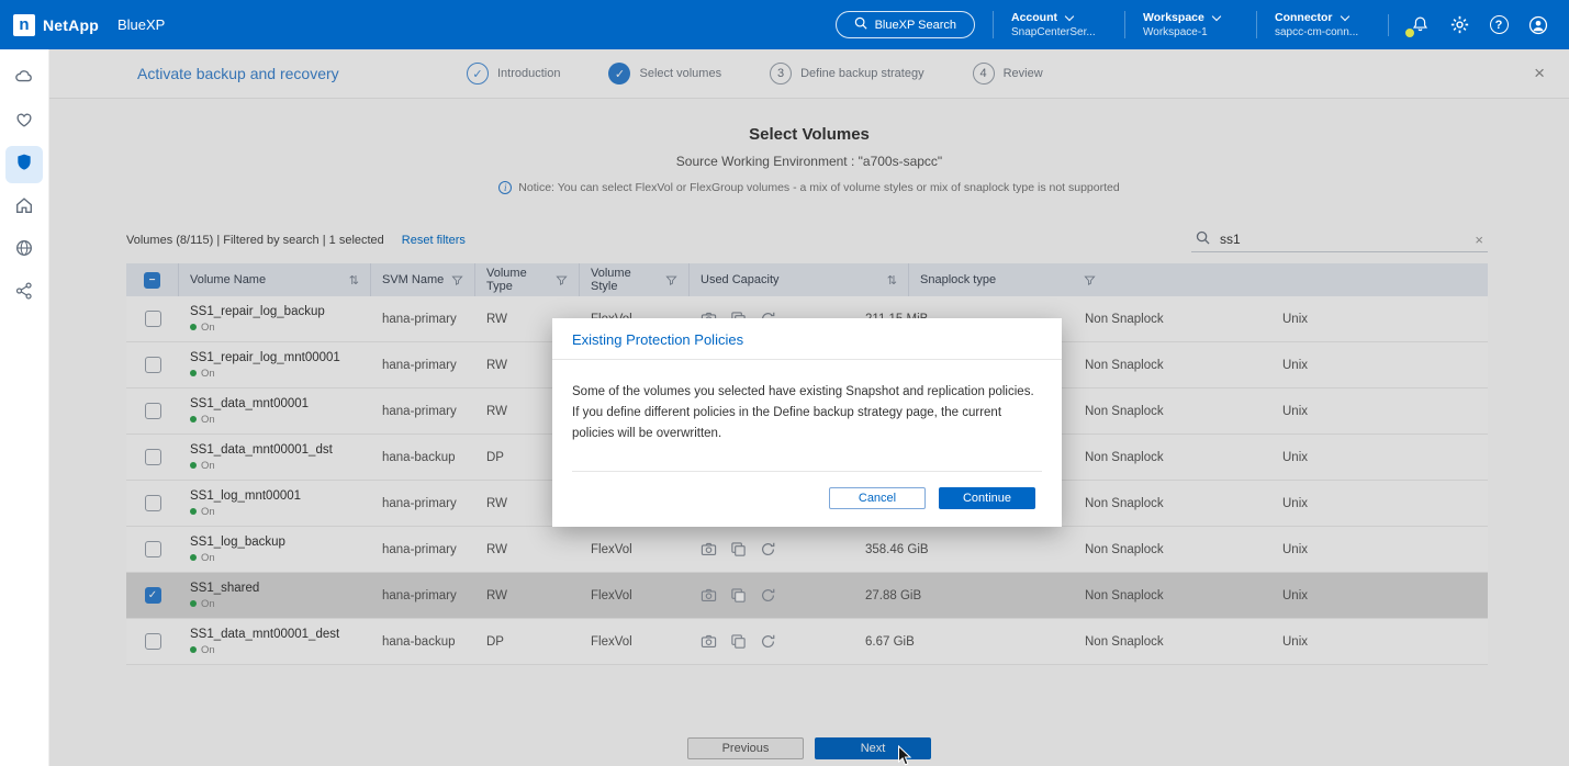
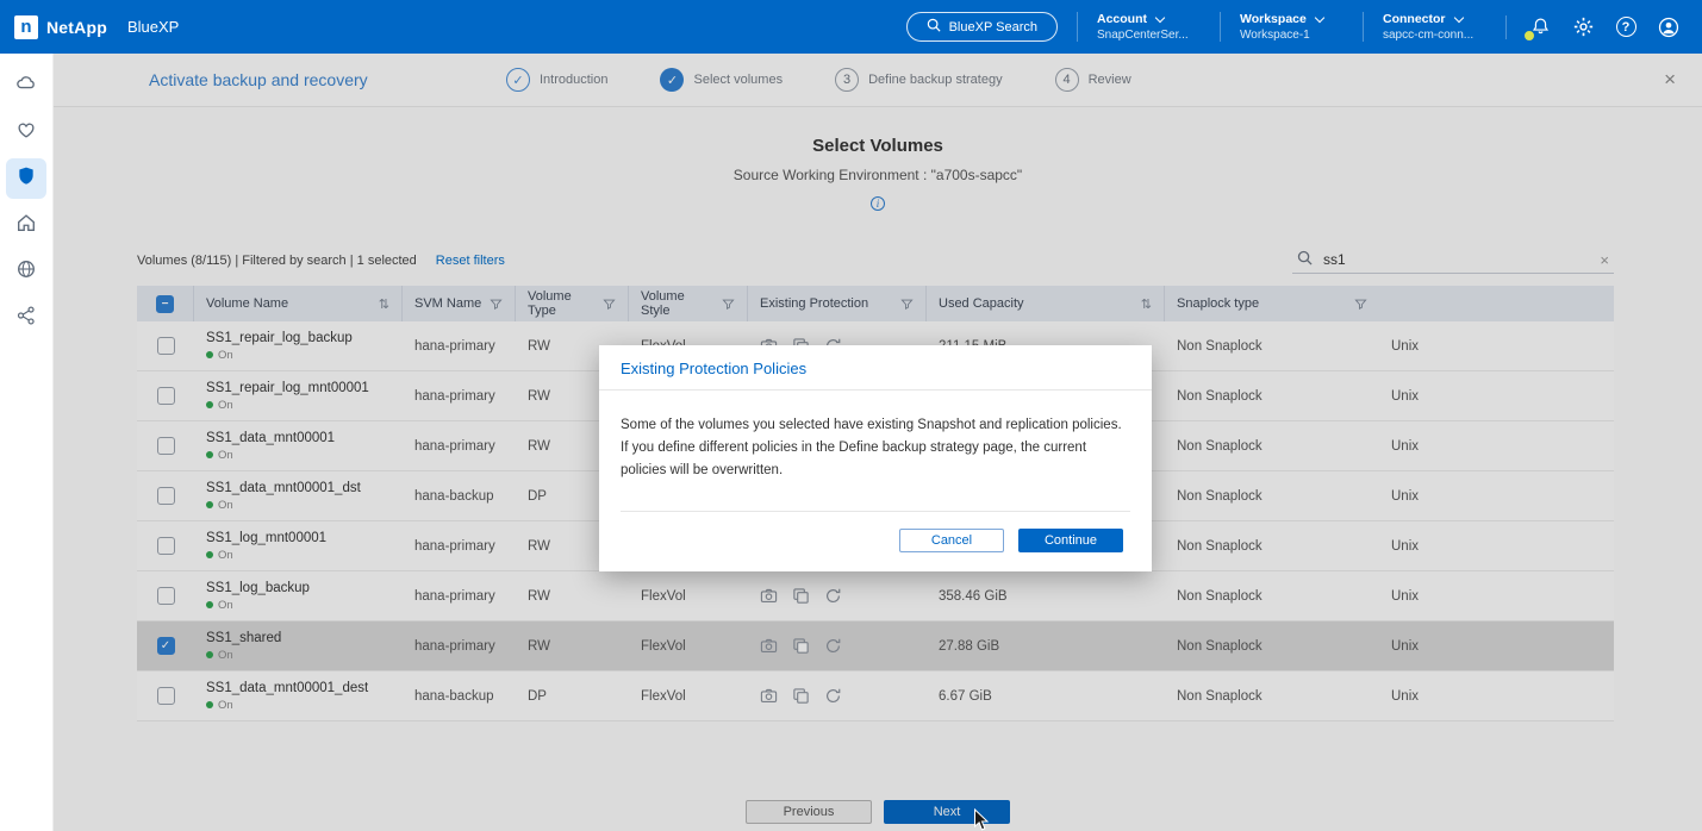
  n
  NetApp
  BlueXP
  BlueXP Search
  Account
  SnapCenterSer...
  Workspace
  Workspace-1
  Connector
  sapcc-cm-conn...
  ?
  Activate backup and recovery
  ✓
  Introduction
  ✓
  Select volumes
  3
  Define backup strategy
  4
  Review
  ×
  Select Volumes
  Source Working Environment : "a700s-sapcc"
  i
- Notice: You can select FlexVol or FlexGroup volumes - a mix of volume styles or mix of snaplock type is not supported
  Volumes (8/115) | Filtered by search | 1 selected
  Reset filters
  ss1
  ×
  Volume Name
  ⇅
  SVM Name
  Volume Type
  Volume Style
+ Existing Protection
  Used Capacity
  ⇅
  Snaplock type
  SS1_repair_log_backup
  On
  hana-primary
  RW
  Non Snaplock
  Unix
  SS1_repair_log_mnt00001
  On
  hana-primary
  RW
  Non Snaplock
  Unix
  SS1_data_mnt00001
  On
  hana-primary
  RW
  Non Snaplock
  Unix
  SS1_data_mnt00001_dst
  On
  hana-backup
  DP
  Non Snaplock
  Unix
  SS1_log_mnt00001
  On
  hana-primary
  RW
  Non Snaplock
  Unix
  SS1_log_backup
  On
  hana-primary
  RW
  FlexVol
  358.46 GiB
  Non Snaplock
  Unix
  SS1_shared
  On
  hana-primary
  RW
  FlexVol
  27.88 GiB
  Non Snaplock
  Unix
  SS1_data_mnt00001_dest
  On
  hana-backup
  DP
  FlexVol
  6.67 GiB
  Non Snaplock
  Unix
  Previous
  Next
  Existing Protection Policies
  Some of the volumes you selected have existing Snapshot and replication policies.
  If you define different policies in the Define backup strategy page, the current policies will be overwritten.
  Cancel
  Continue
